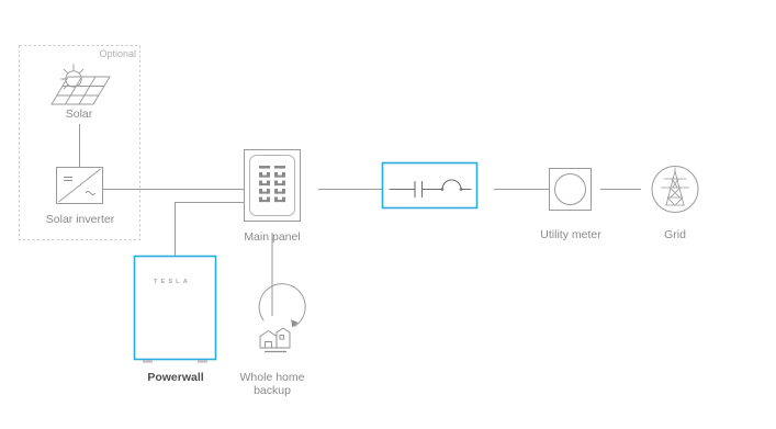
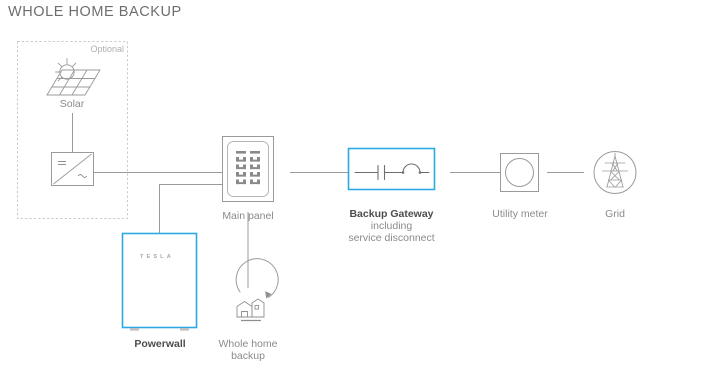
+ WHOLE HOME BACKUP
  Optional
  Solar
- Solar inverter
  Main panel
  Powerwall
+ Backup Gateway
+ including
+ service disconnect
  Utility meter
  Grid
  Whole home
  backup
